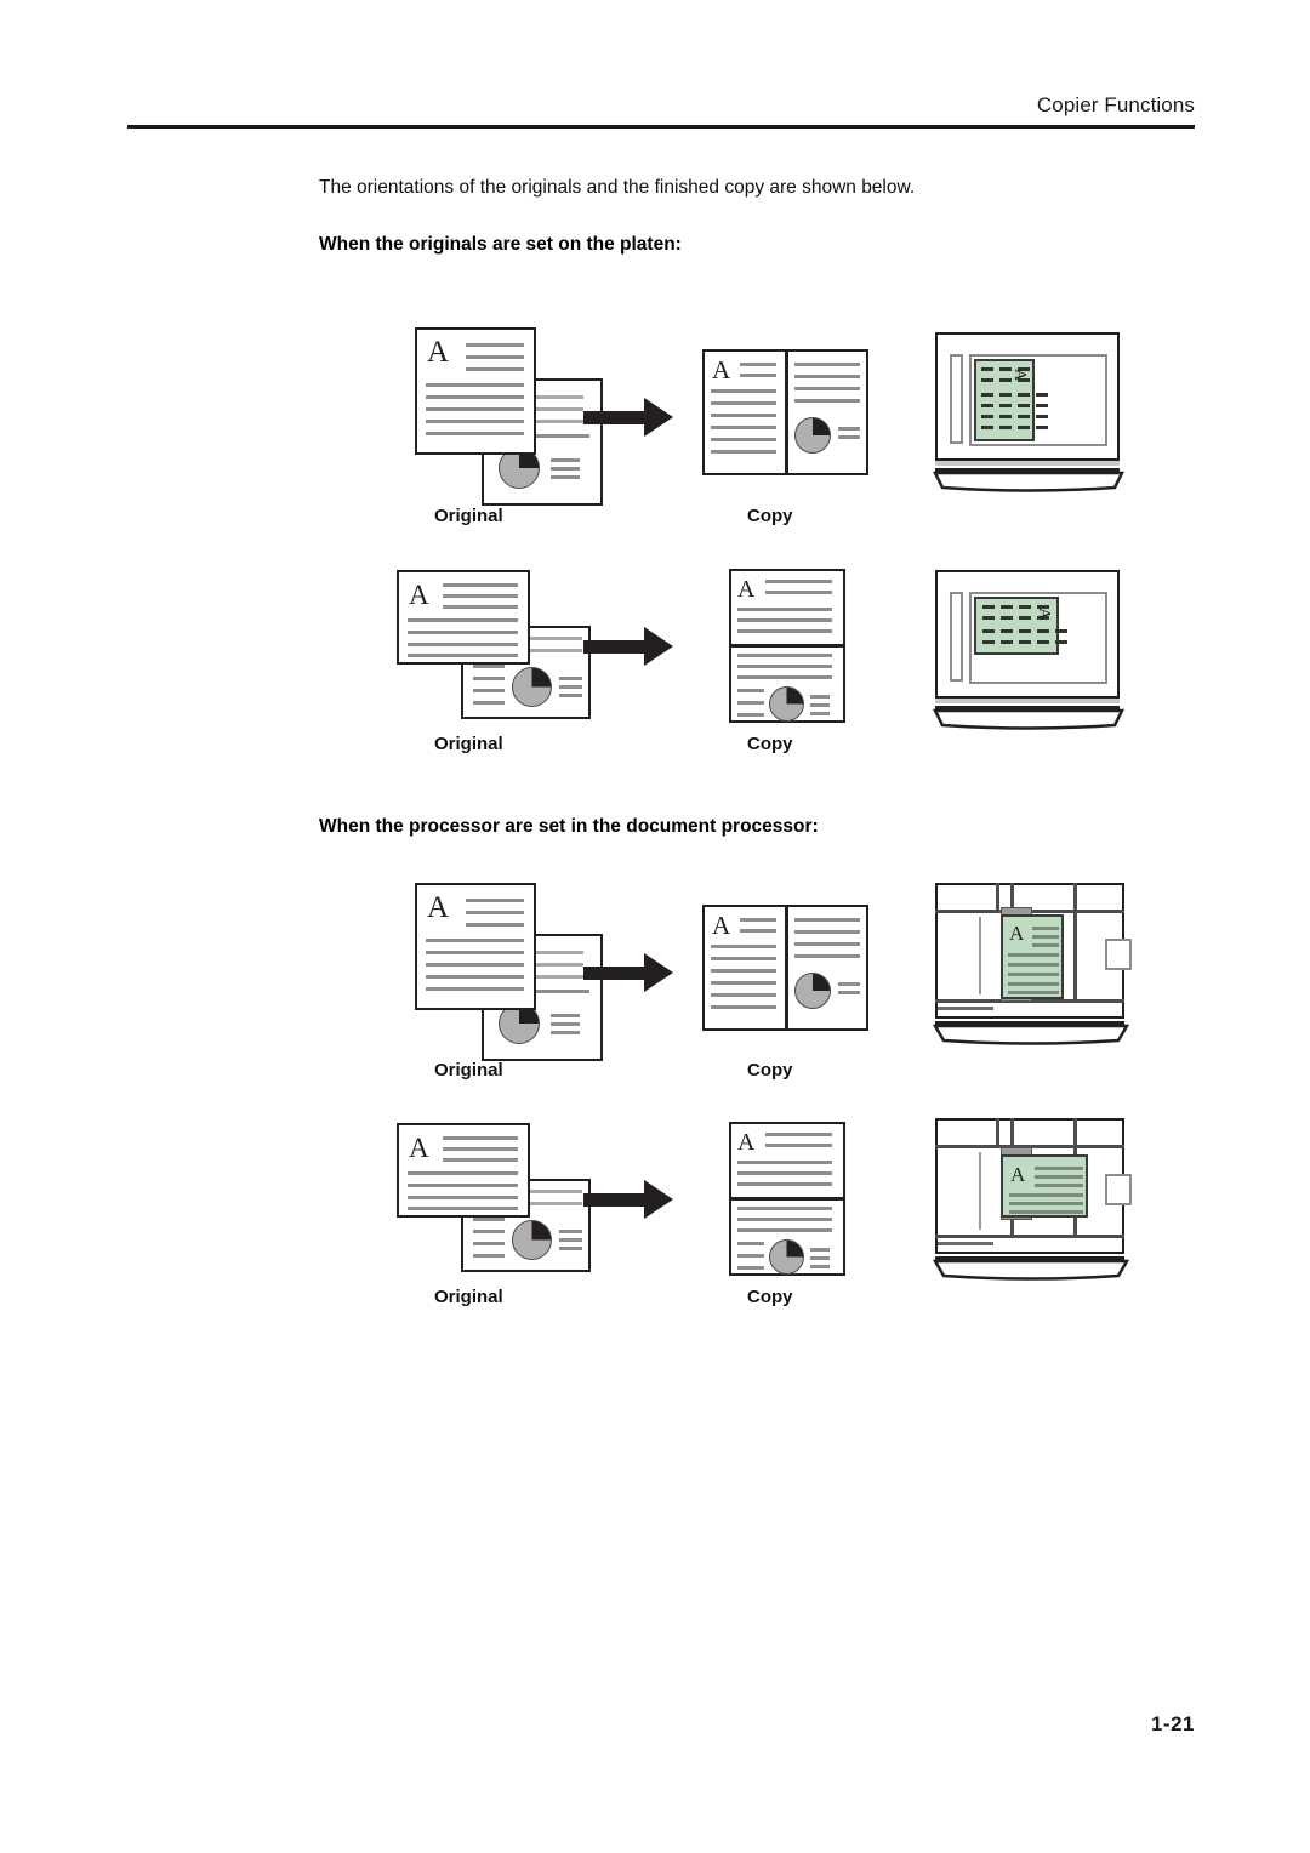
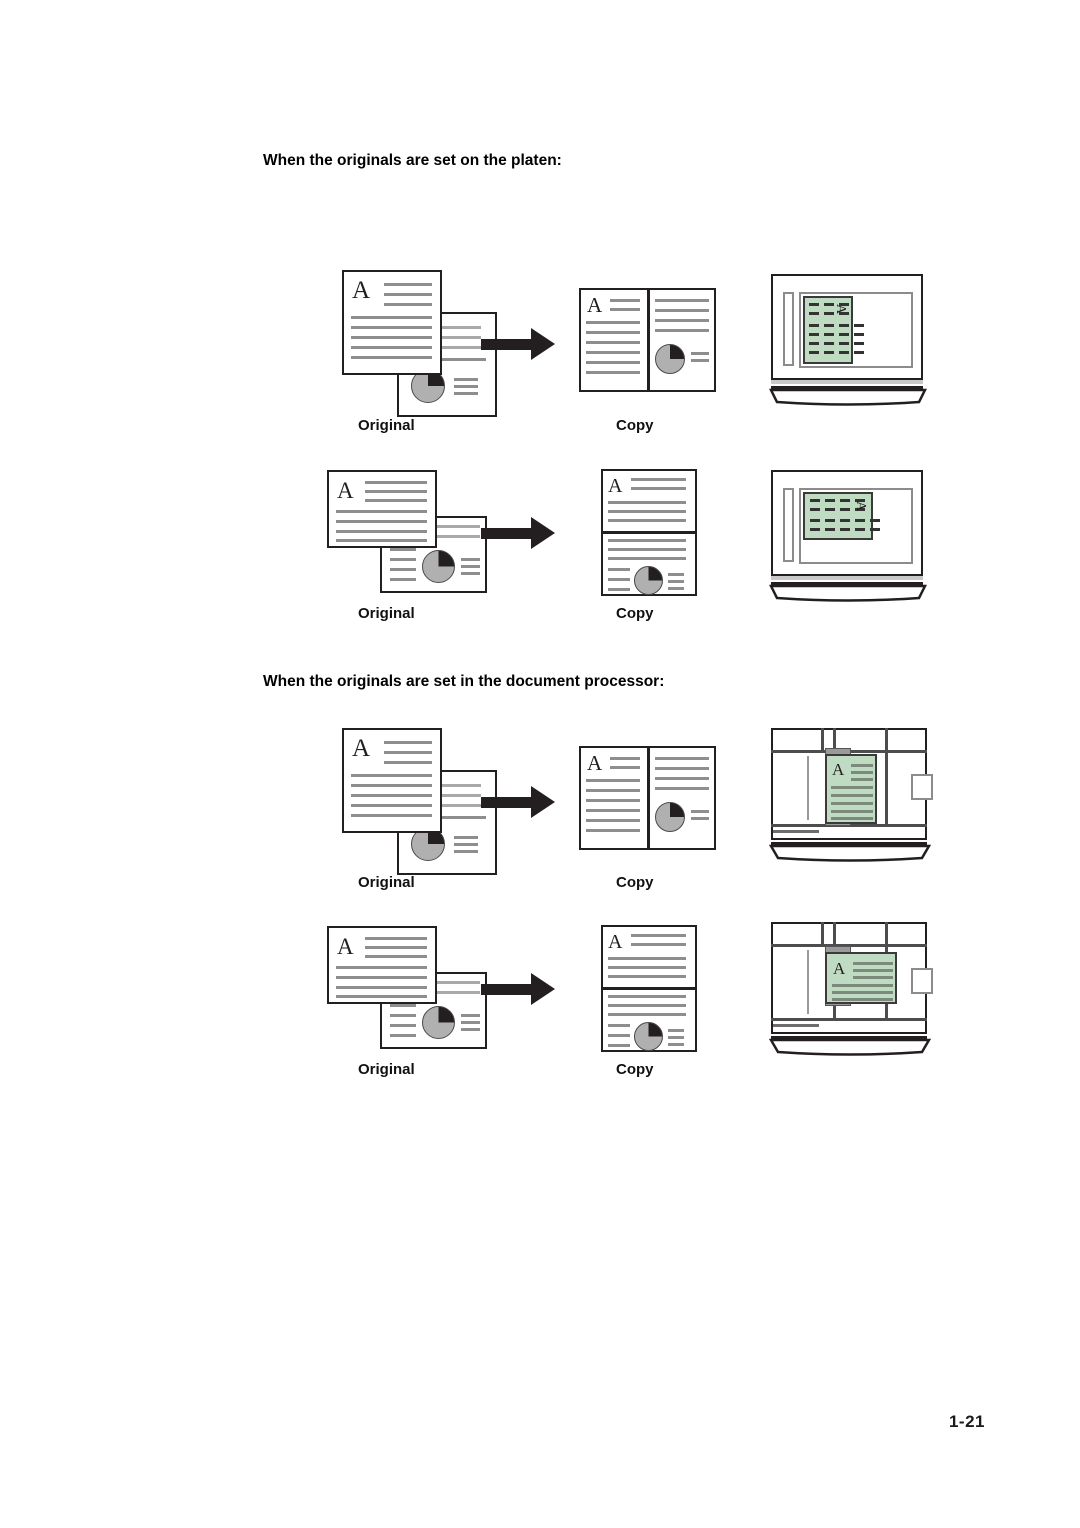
- Copier Functions
- The orientations of the originals and the finished copy are shown below.
  When the originals are set on the platen:
  A
  A
  Original
  Copy
  A
  A
  Original
  Copy
- When the processor are set in the document processor:
+ When the originals are set in the document processor:
  A
  A
  A
  Original
  Copy
  A
  A
  A
  Original
  Copy
  1-21
